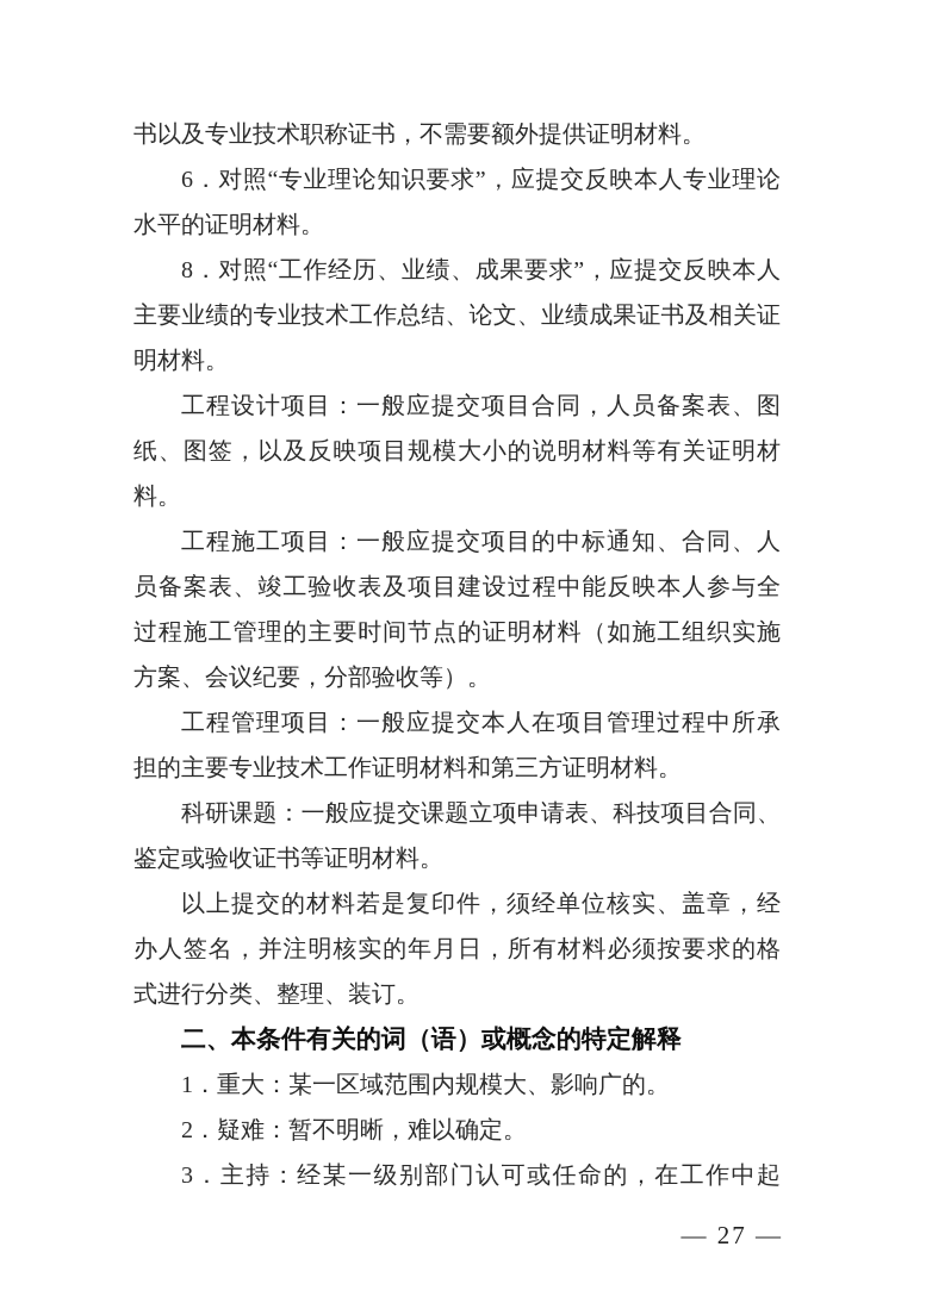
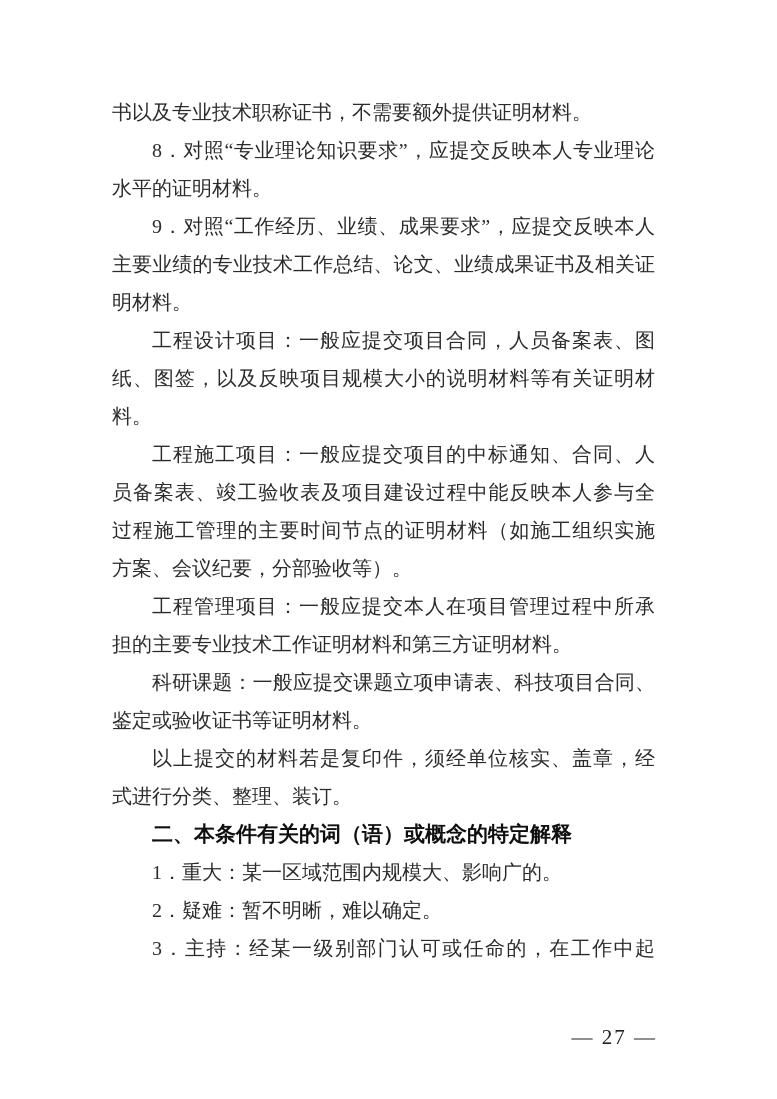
  书以及专业技术职称证书，不需要额外提供证明材料。
- 6．对照“专业理论知识要求”，应提交反映本人专业理论
+ 8．对照“专业理论知识要求”，应提交反映本人专业理论
  水平的证明材料。
- 8．对照“工作经历、业绩、成果要求”，应提交反映本人
+ 9．对照“工作经历、业绩、成果要求”，应提交反映本人
  主要业绩的专业技术工作总结、论文、业绩成果证书及相关证
  明材料。
  工程设计项目：一般应提交项目合同，人员备案表、图
  纸、图签，以及反映项目规模大小的说明材料等有关证明材
  料。
  工程施工项目：一般应提交项目的中标通知、合同、人
  员备案表、竣工验收表及项目建设过程中能反映本人参与全
  过程施工管理的主要时间节点的证明材料（如施工组织实施
  方案、会议纪要，分部验收等）。
  工程管理项目：一般应提交本人在项目管理过程中所承
  担的主要专业技术工作证明材料和第三方证明材料。
  科研课题：一般应提交课题立项申请表、科技项目合同、
  鉴定或验收证书等证明材料。
  以上提交的材料若是复印件，须经单位核实、盖章，经
- 办人签名，并注明核实的年月日，所有材料必须按要求的格
  式进行分类、整理、装订。
  二、本条件有关的词（语）或概念的特定解释
  1．重大：某一区域范围内规模大、影响广的。
  2．疑难：暂不明晰，难以确定。
  3．主持：经某一级别部门认可或任命的，在工作中起
  — 27 —
